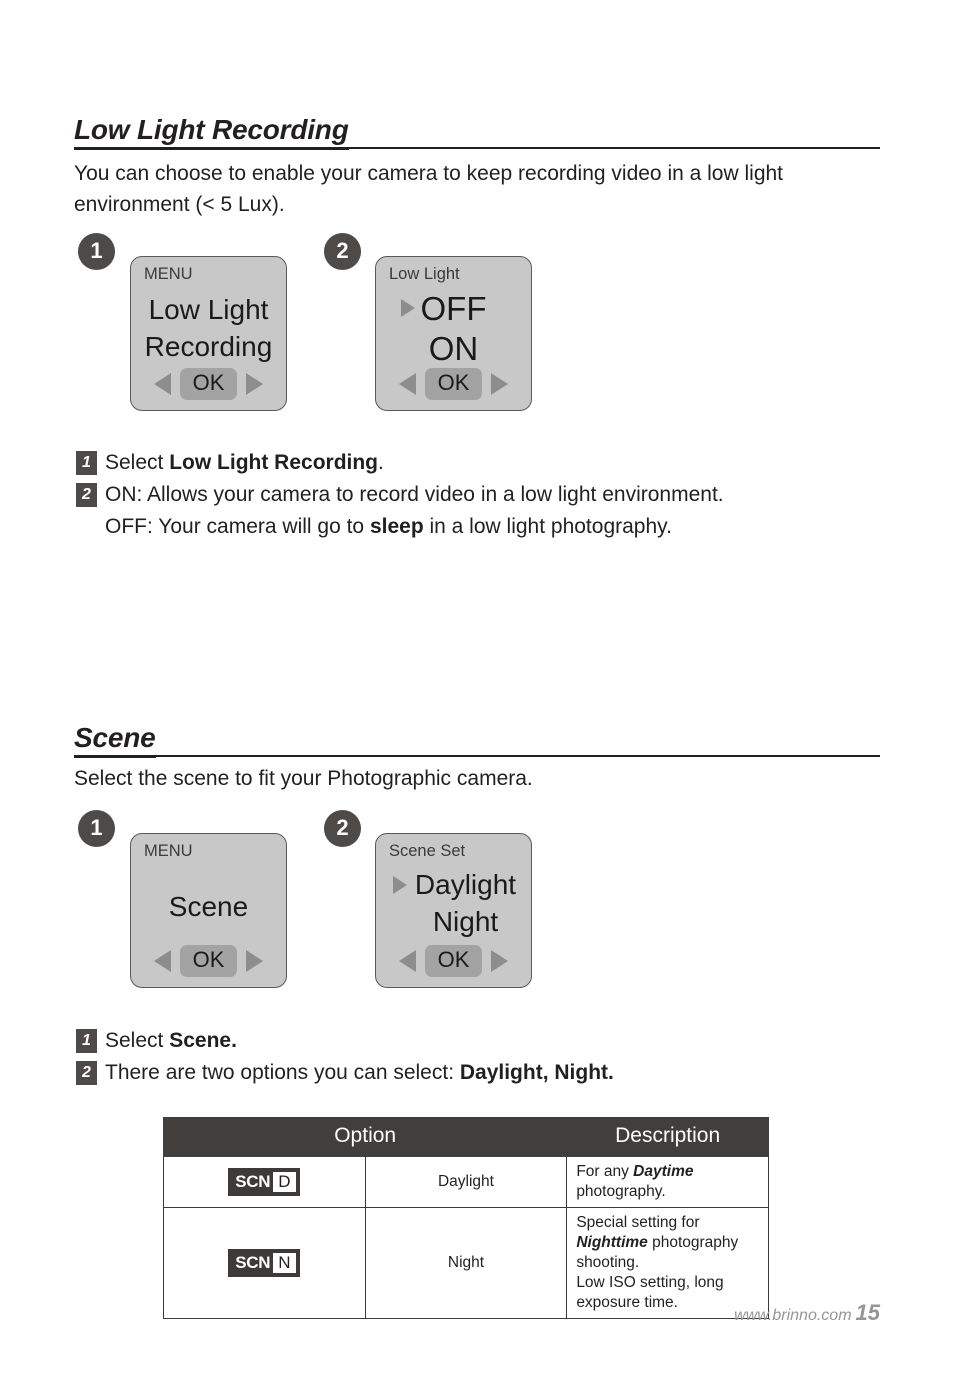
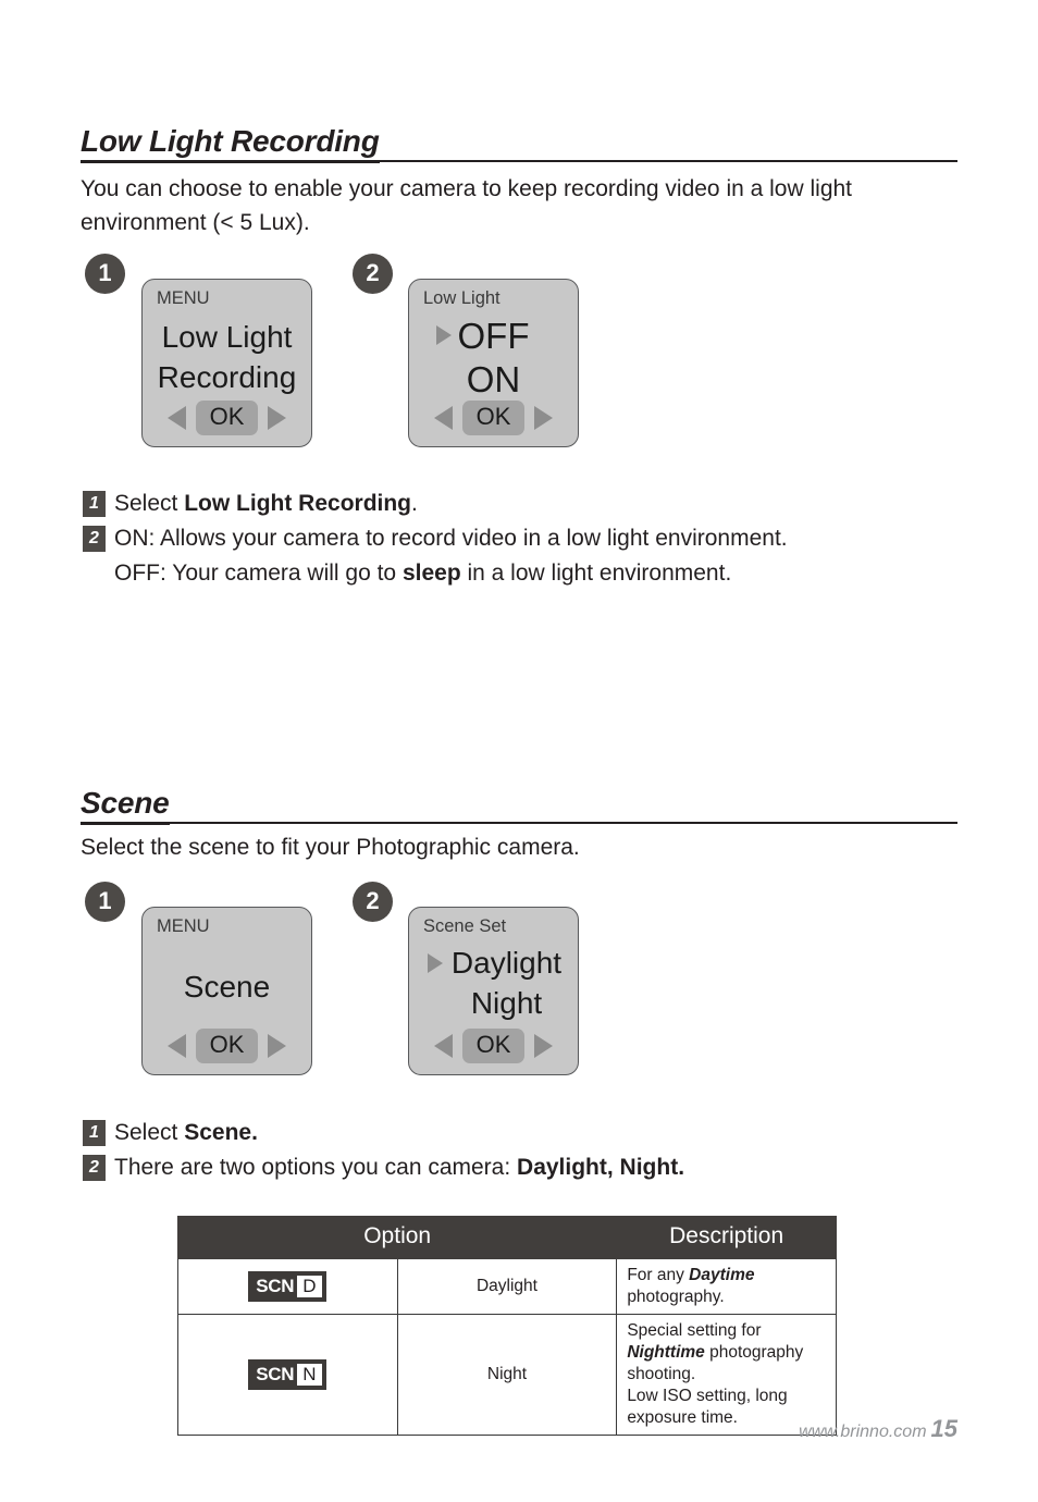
  Low Light Recording
  You can choose to enable your camera to keep recording video in a low light environment (< 5 Lux).
  1
  MENU
  Low Light
  Recording
  OK
  2
  Low Light
  OFF
  ON
  OK
  1
  Select Low Light Recording.
  2
  ON: Allows your camera to record video in a low light environment.
- OFF: Your camera will go to sleep in a low light photography.
+ OFF: Your camera will go to sleep in a low light environment.
  Scene
  Select the scene to fit your Photographic camera.
  1
  MENU
  Scene
  OK
  2
  Scene Set
  Daylight
  Night
  OK
  1
  Select Scene.
  2
- There are two options you can select: Daylight, Night.
+ There are two options you can camera: Daylight, Night.
  Option	Description
  SCN D	Daylight	For any Daytime photography.
  SCN N	Night	Special setting for Nighttime photography shooting.Low ISO setting, long exposure time.
  www.brinno.com 15
